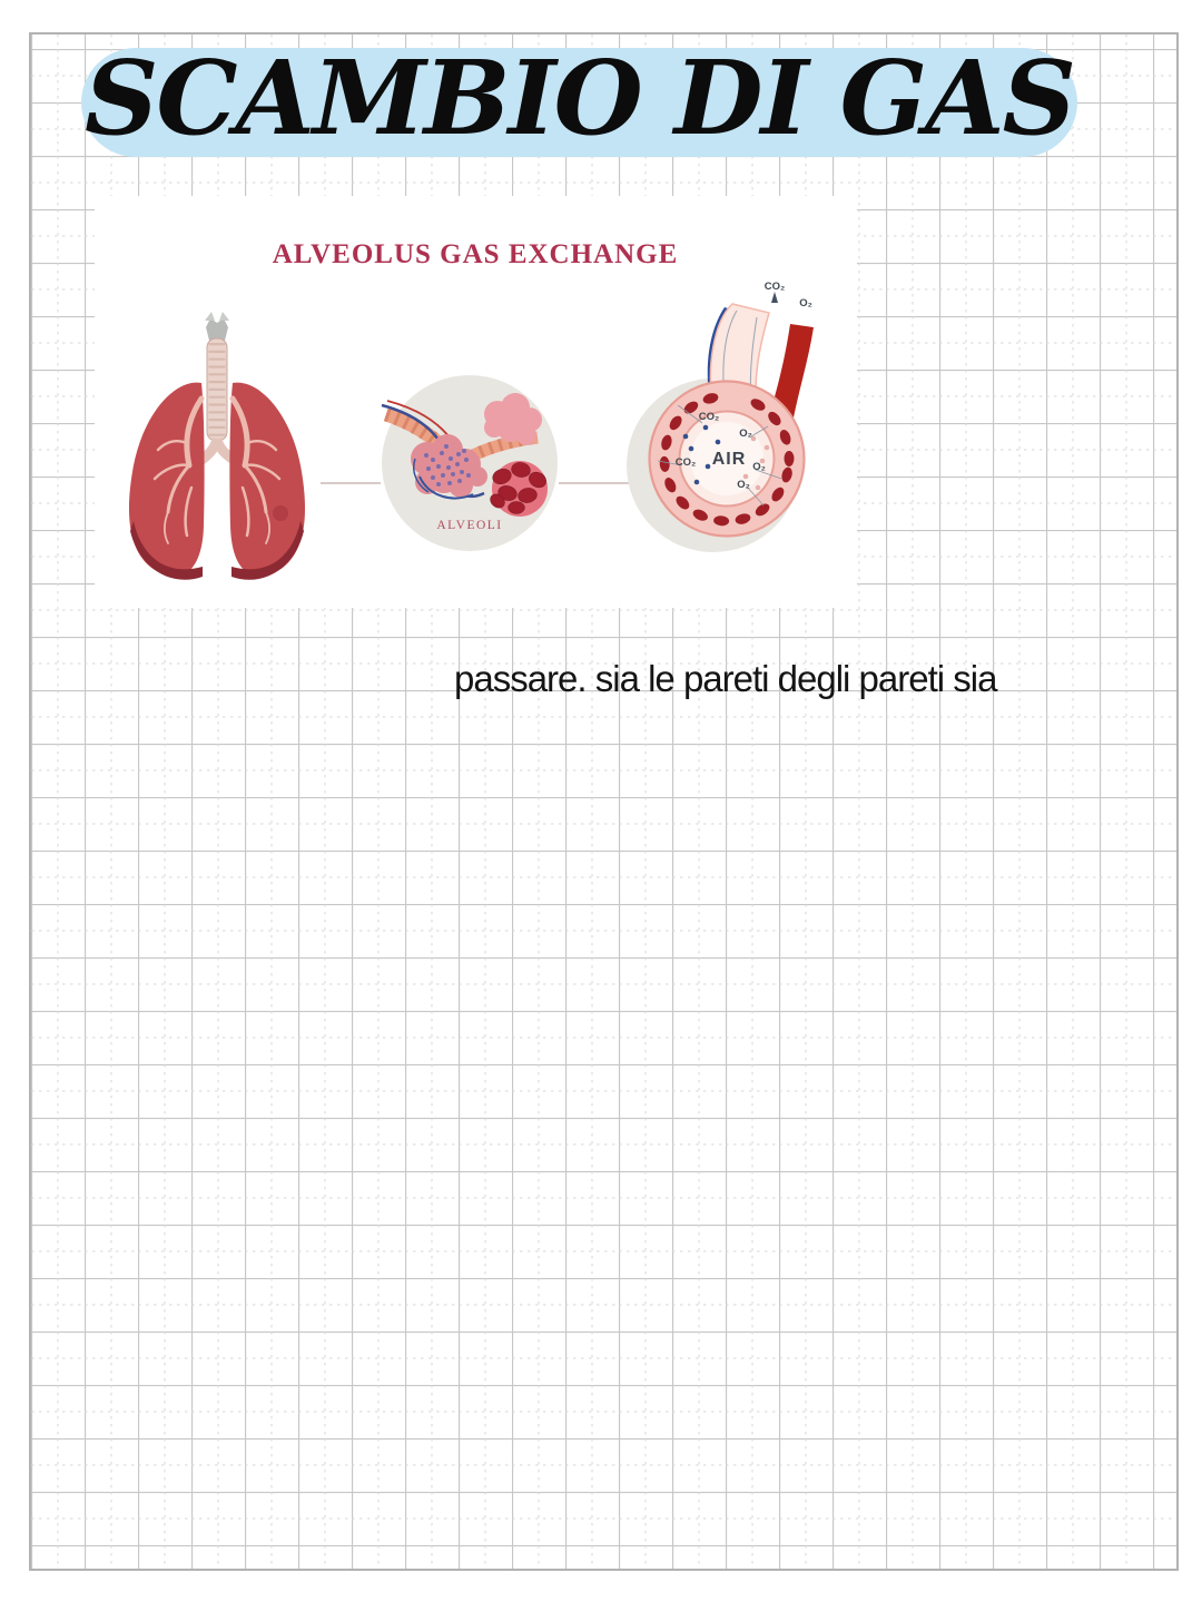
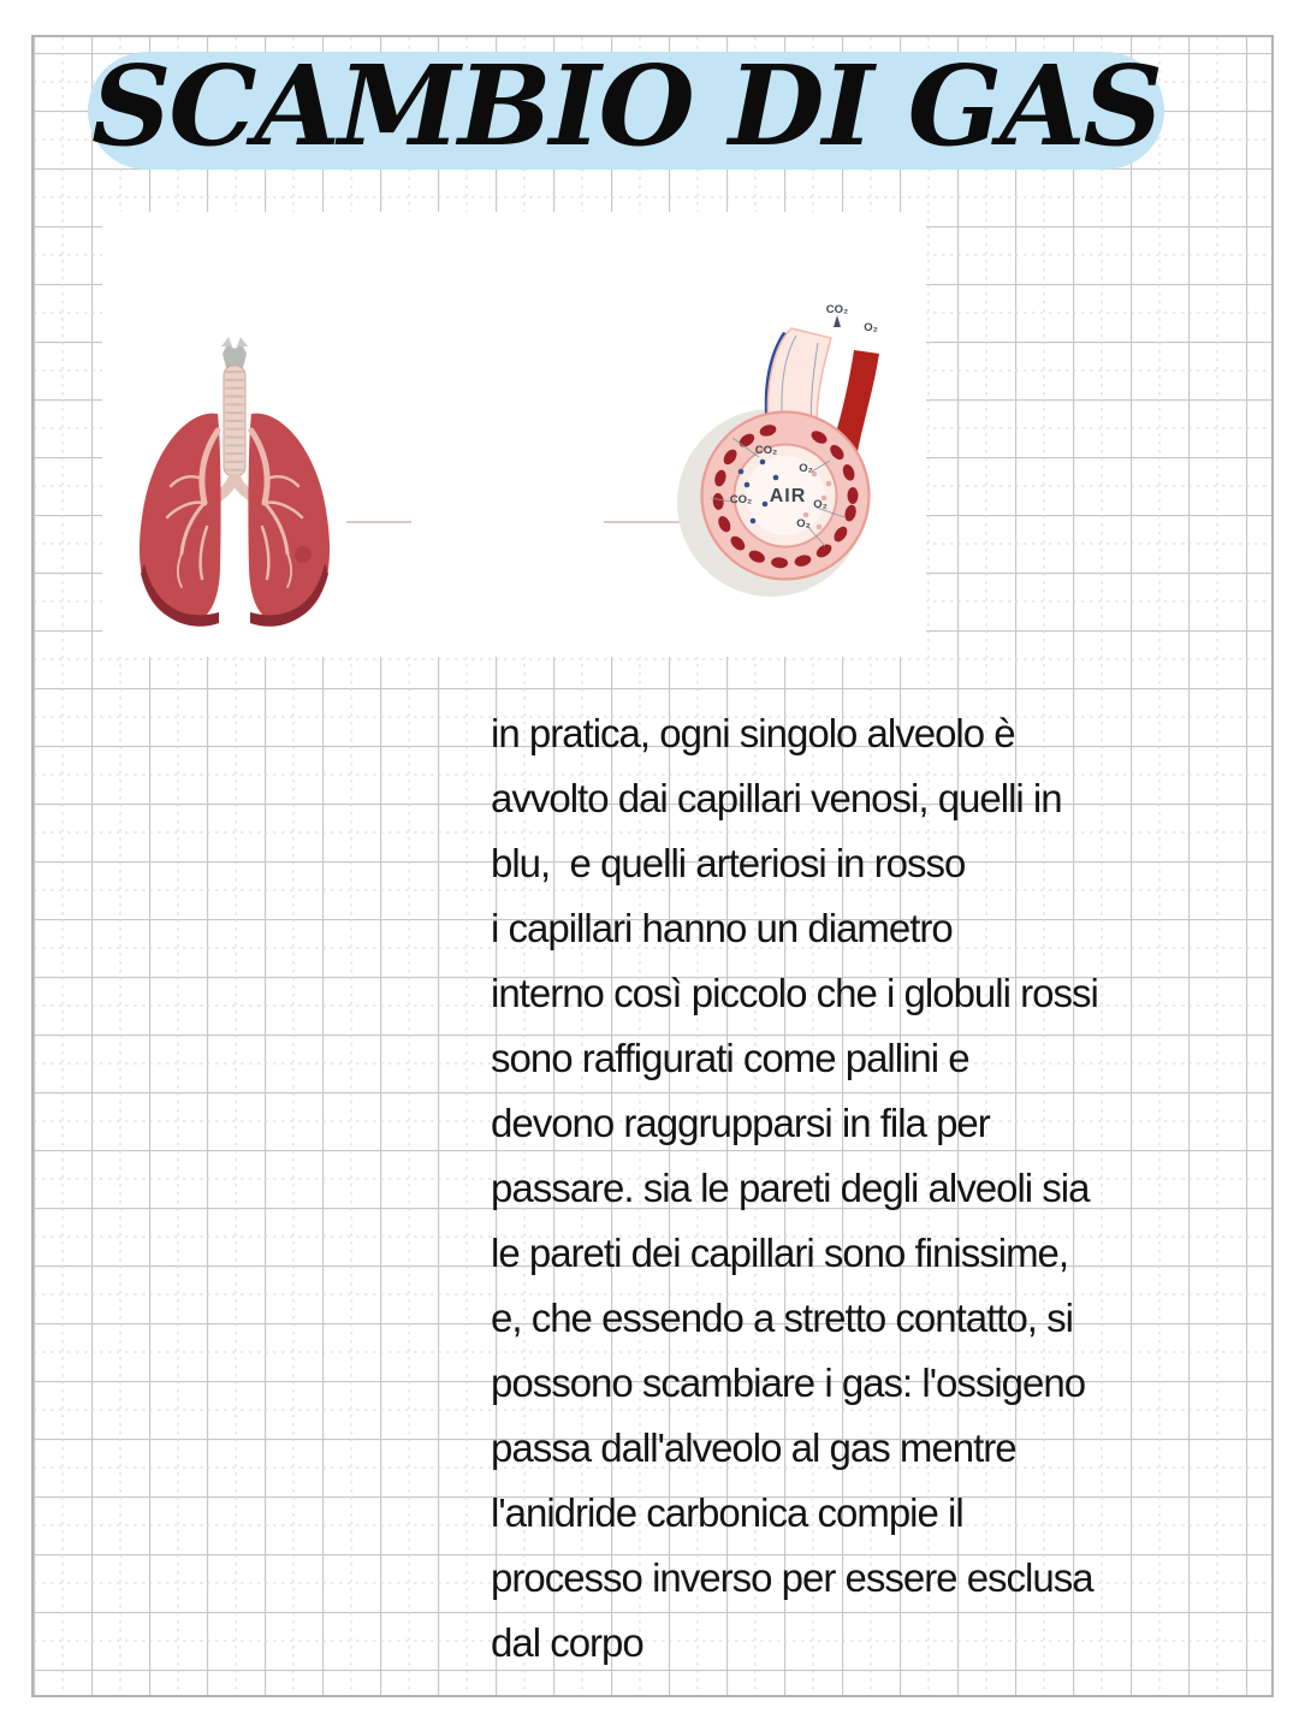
  SCAMBIO DI GAS
- ALVEOLUS GAS EXCHANGE
- ALVEOLI
  AIR
  CO₂
  O₂
  CO₂
  O₂
  O₂
  CO₂
  O₂
+ in pratica, ogni singolo alveolo è
+ avvolto dai capillari venosi, quelli in
+ blu, e quelli arteriosi in rosso
+ i capillari hanno un diametro
+ interno così piccolo che i globuli rossi
+ sono raffigurati come pallini e
+ devono raggrupparsi in fila per
- passare. sia le pareti degli pareti sia
+ passare. sia le pareti degli alveoli sia
+ le pareti dei capillari sono finissime,
+ e, che essendo a stretto contatto, si
+ possono scambiare i gas: l'ossigeno
+ passa dall'alveolo al gas mentre
+ l'anidride carbonica compie il
+ processo inverso per essere esclusa
+ dal corpo
